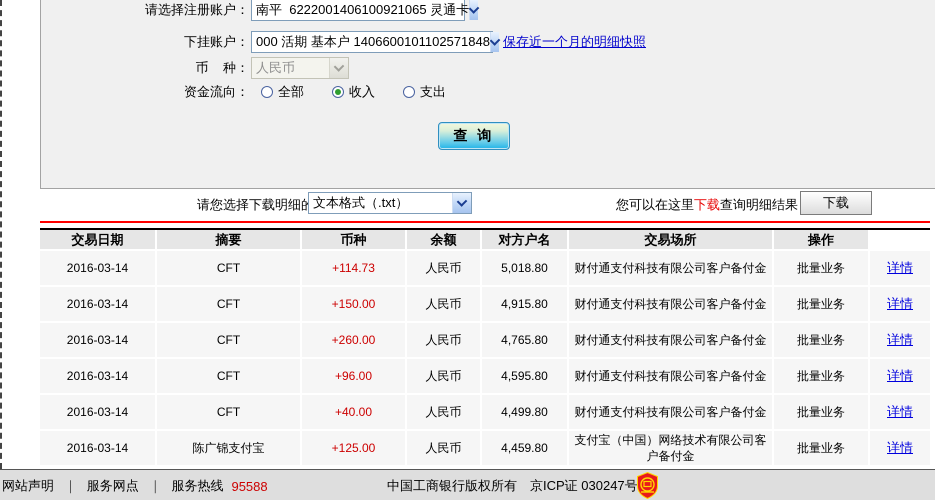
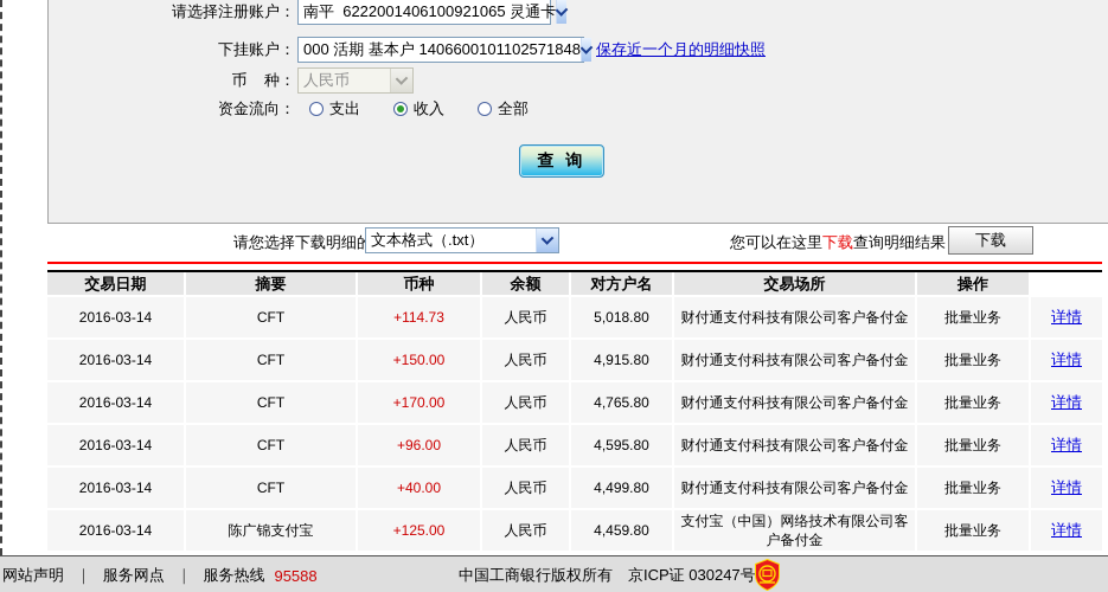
  请选择注册账户：
  南平 6222001406100921065 灵通卡
  下挂账户：
  000 活期 基本户 1406600101102571848
  保存近一个月的明细快照
  币 种：
  人民币
  资金流向：
- 全部
+ 支出
  收入
- 支出
+ 全部
  查 询
  请您选择下载明细
  文本格式（.txt）
  您可以在这里下载查询明细结果
  下载
  交易日期
  摘要
  币种
  余额
  对方户名
  交易场所
  操作
  2016-03-14
  CFT
  +114.73
  人民币
  5,018.80
  财付通支付科技有限公司客户备付金
  批量业务
  详情
  2016-03-14
  CFT
  +150.00
  人民币
  4,915.80
  财付通支付科技有限公司客户备付金
  批量业务
  详情
  2016-03-14
  CFT
- +260.00
+ +170.00
  人民币
  4,765.80
  财付通支付科技有限公司客户备付金
  批量业务
  详情
  2016-03-14
  CFT
  +96.00
  人民币
  4,595.80
  财付通支付科技有限公司客户备付金
  批量业务
  详情
  2016-03-14
  CFT
  +40.00
  人民币
  4,499.80
  财付通支付科技有限公司客户备付金
  批量业务
  详情
  2016-03-14
  陈广锦支付宝
  +125.00
  人民币
  4,459.80
  支付宝（中国）网络技术有限公司客户备付金
  批量业务
  详情
  网站声明
  ｜
  服务网点
  ｜
  服务热线
  95588
  中国工商银行版权所有 京ICP证 030247号
